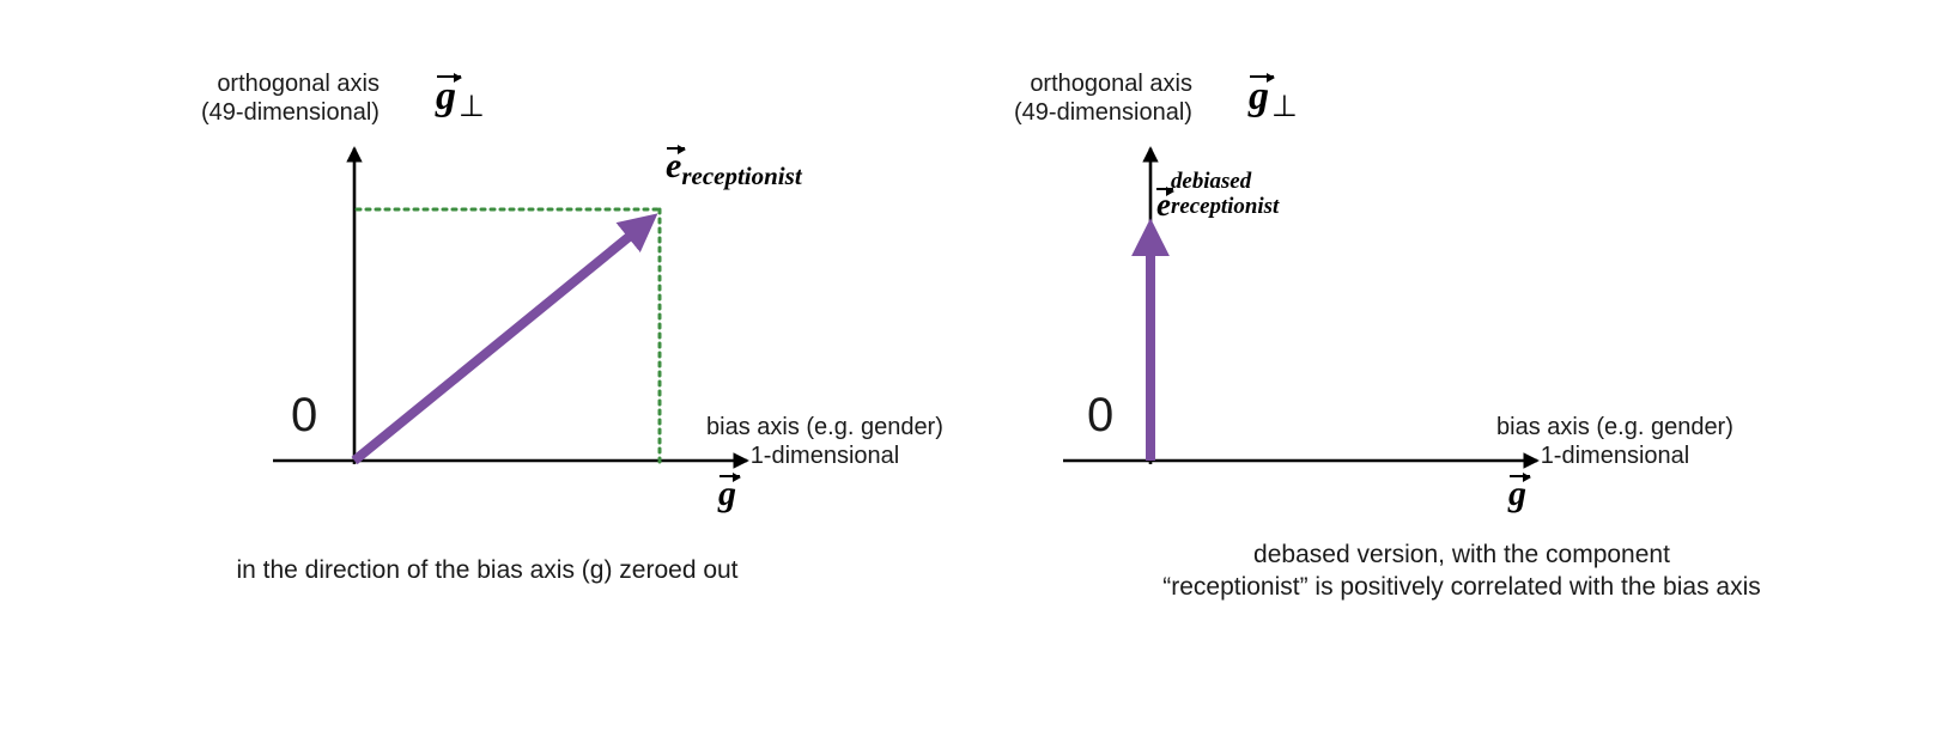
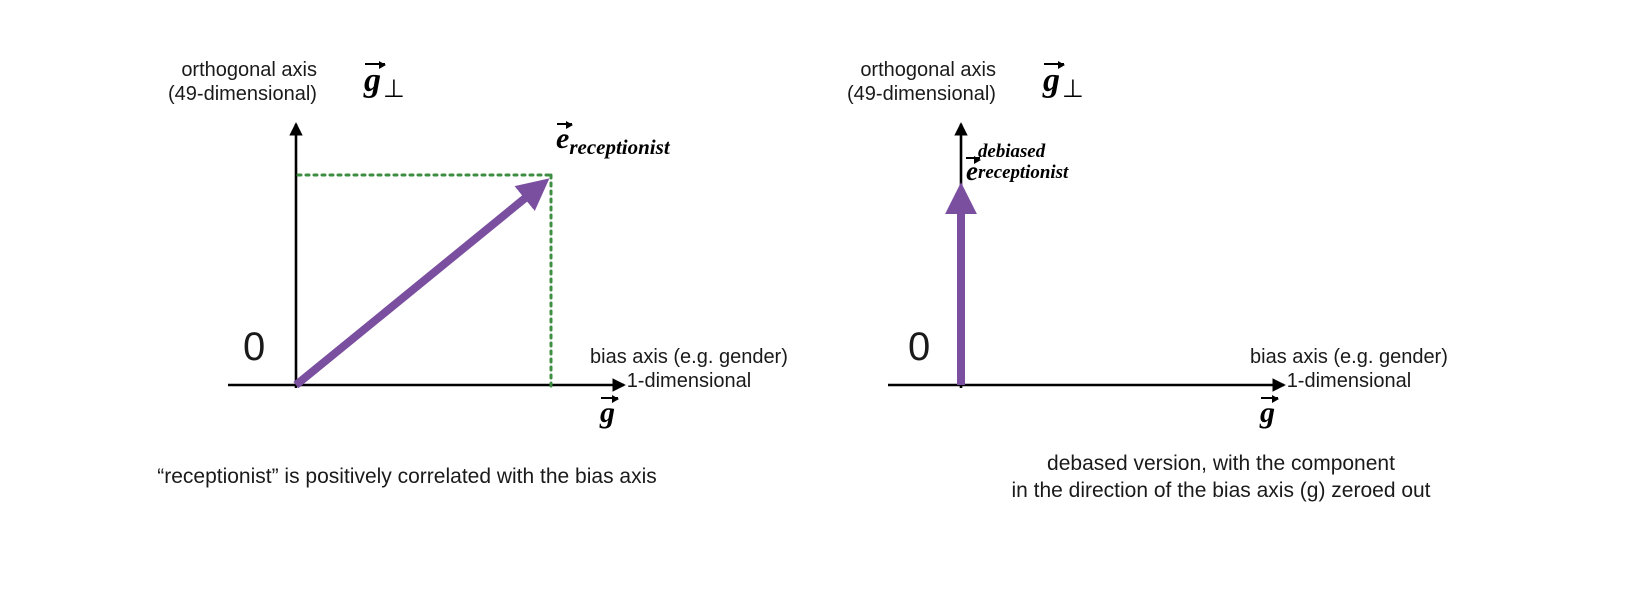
  orthogonal axis
  (49-dimensional)
  g⊥
  ereceptionist
  0
  bias axis (e.g. gender)
  1-dimensional
  g
- in the direction of the bias axis (g) zeroed out
+ “receptionist” is positively correlated with the bias axis
  orthogonal axis
  (49-dimensional)
  g⊥
  e
  debiased
  receptionist
  0
  bias axis (e.g. gender)
  1-dimensional
  g
  debased version, with the component
- “receptionist” is positively correlated with the bias axis
+ in the direction of the bias axis (g) zeroed out
